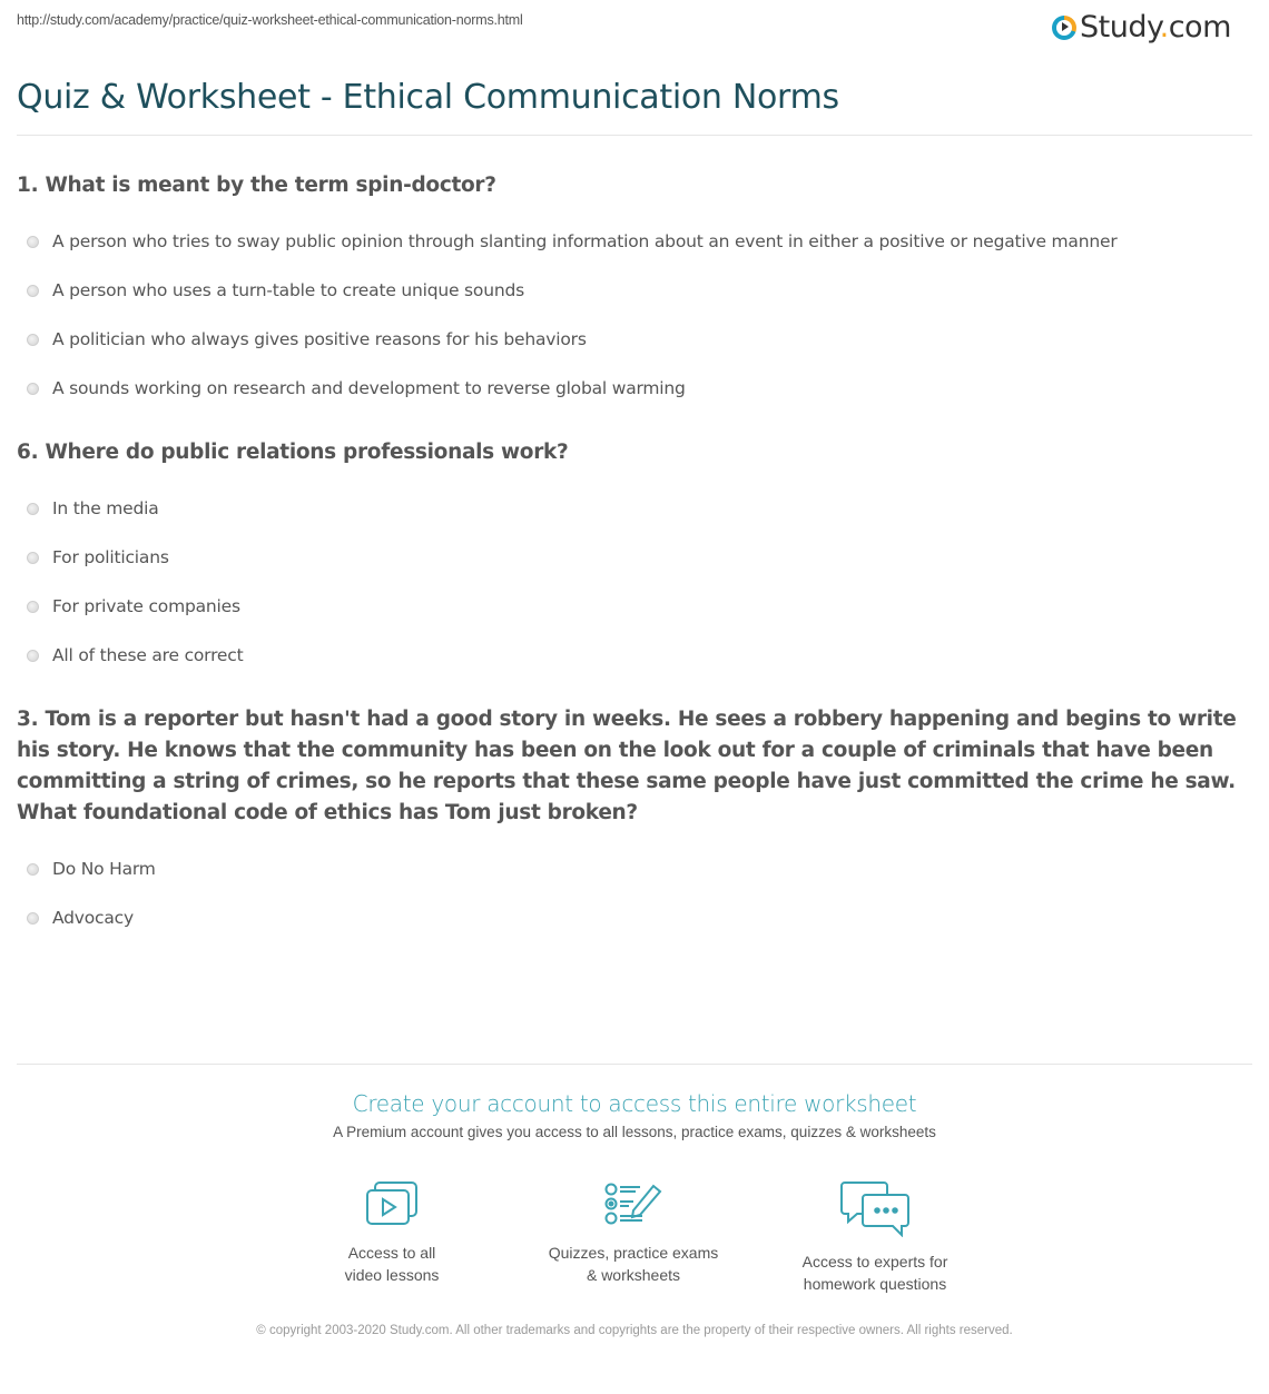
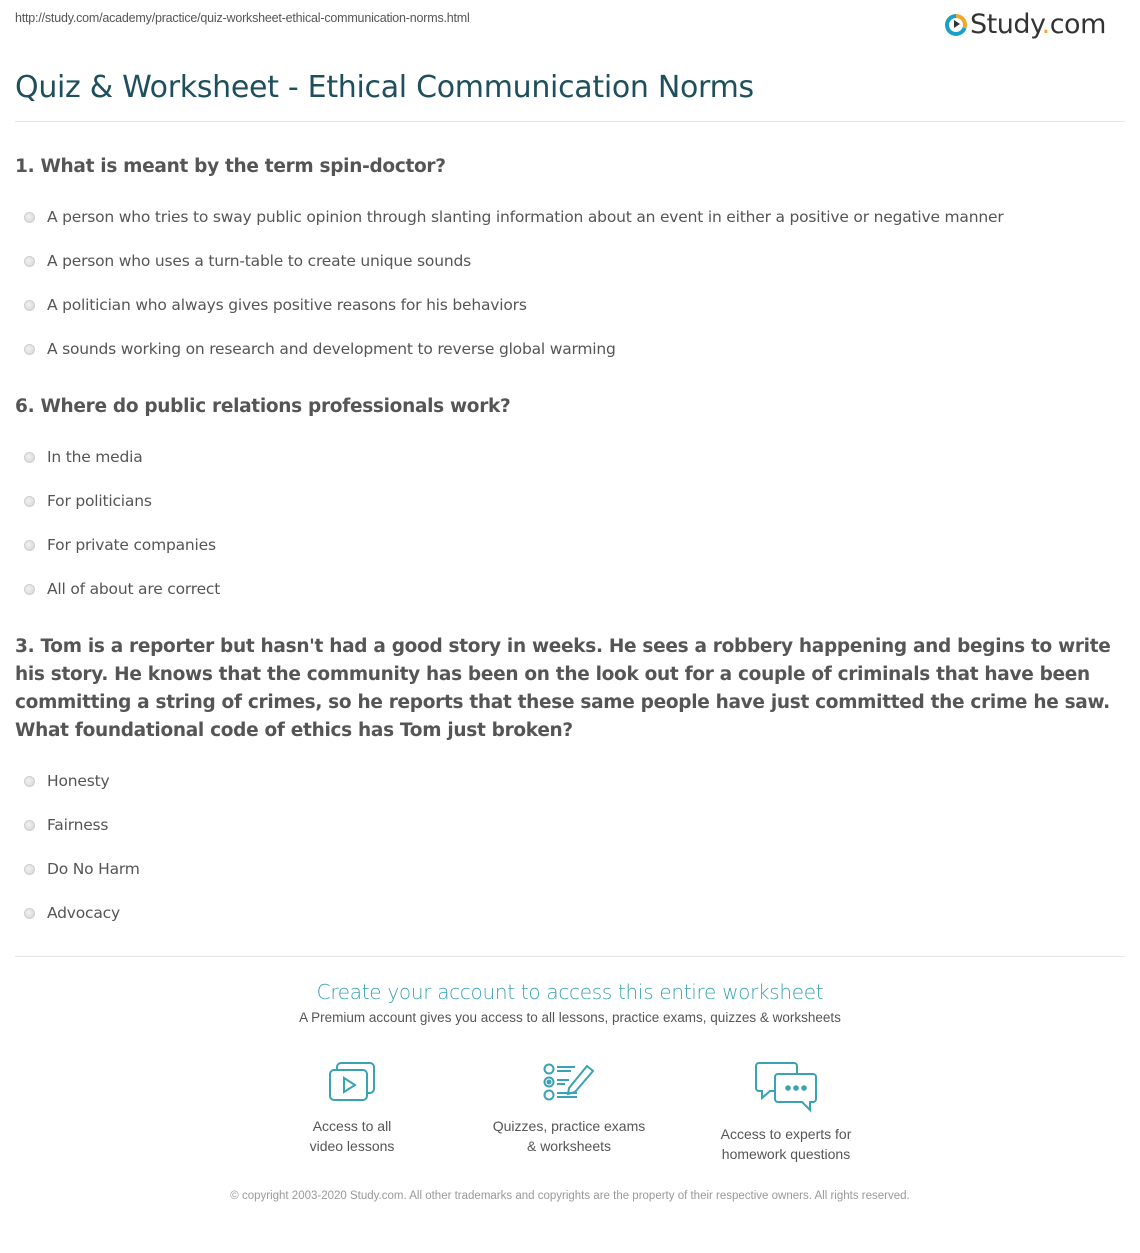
  http://study.com/academy/practice/quiz-worksheet-ethical-communication-norms.html
  Study.com
  Quiz & Worksheet - Ethical Communication Norms
  1. What is meant by the term spin-doctor?
  A person who tries to sway public opinion through slanting information about an event in either a positive or negative manner
  A person who uses a turn-table to create unique sounds
  A politician who always gives positive reasons for his behaviors
  A sounds working on research and development to reverse global warming
  6. Where do public relations professionals work?
  In the media
  For politicians
  For private companies
- All of these are correct
+ All of about are correct
  3. Tom is a reporter but hasn't had a good story in weeks. He sees a robbery happening and begins to write his story. He knows that the community has been on the look out for a couple of criminals that have been committing a string of crimes, so he reports that these same people have just committed the crime he saw. What foundational code of ethics has Tom just broken?
+ Honesty
+ Fairness
  Do No Harm
  Advocacy
  Create your account to access this entire worksheet
  A Premium account gives you access to all lessons, practice exams, quizzes & worksheets
  Access to all
  video lessons
  Quizzes, practice exams
  & worksheets
  Access to experts for
  homework questions
  © copyright 2003-2020 Study.com. All other trademarks and copyrights are the property of their respective owners. All rights reserved.
